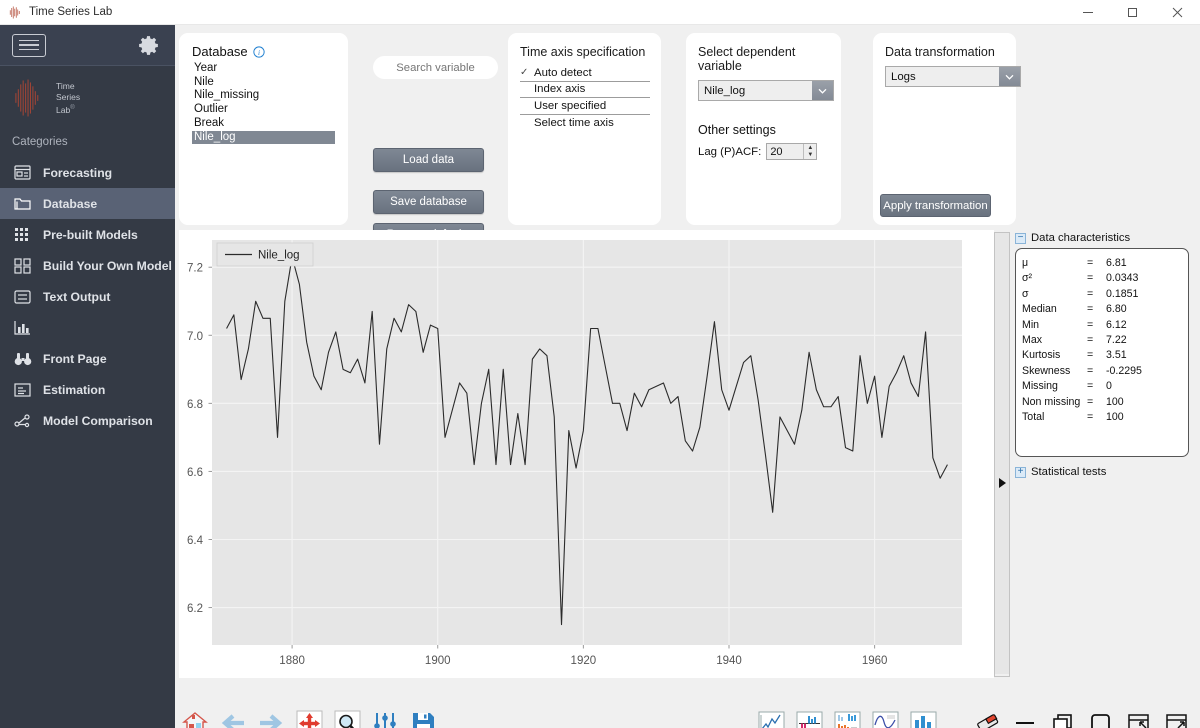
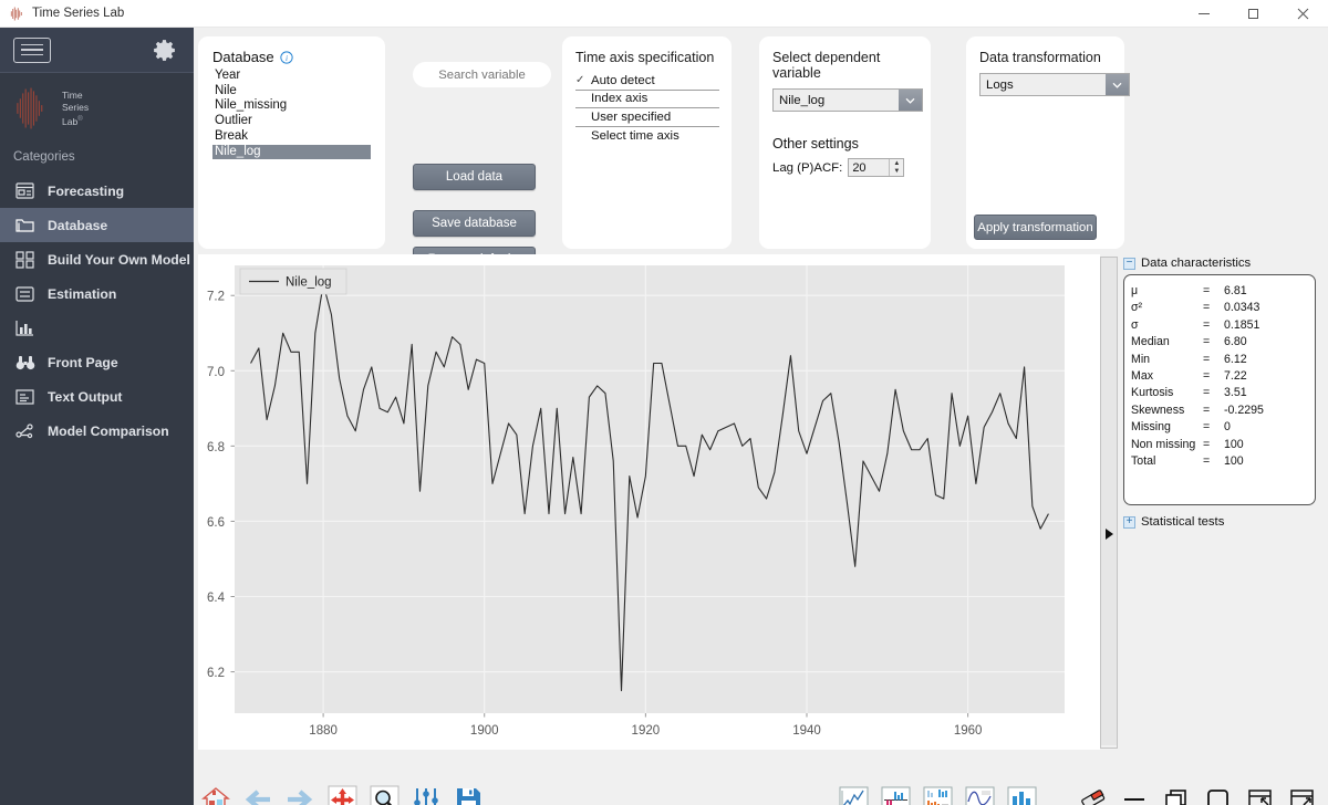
  Time Series Lab
  Time
  Series
  Lab
  Categories
  Forecasting
  Database
- Pre-built Models
  Build Your Own Model
- Text Output
+ Estimation
  Front Page
- Estimation
+ Text Output
  Model Comparison
  Database
  i
  Year
  Nile
  Nile_missing
  Outlier
  Break
  Nile_log
  Search variable
  Load data
  Save database
  Time axis specification
  ✓
  Auto detect
  Index axis
  User specified
  Select time axis
  Select dependent variable
  Nile_log
  Other settings
  Lag (P)ACF:
  20
  Data transformation
  Logs
  Apply transformation
  6.2
  6.4
  6.6
  6.8
  7.0
  7.2
  1880
  1900
  1920
  1940
  1960
  Nile_log
  −
  Data characteristics
  μ
  =
  6.81
  σ²
  =
  0.0343
  σ
  =
  0.1851
  Median
  =
  6.80
  Min
  =
  6.12
  Max
  =
  7.22
  Kurtosis
  =
  3.51
  Skewness
  =
  -0.2295
  Missing
  =
  0
  Non missing
  =
  100
  Total
  =
  100
  +
  Statistical tests
